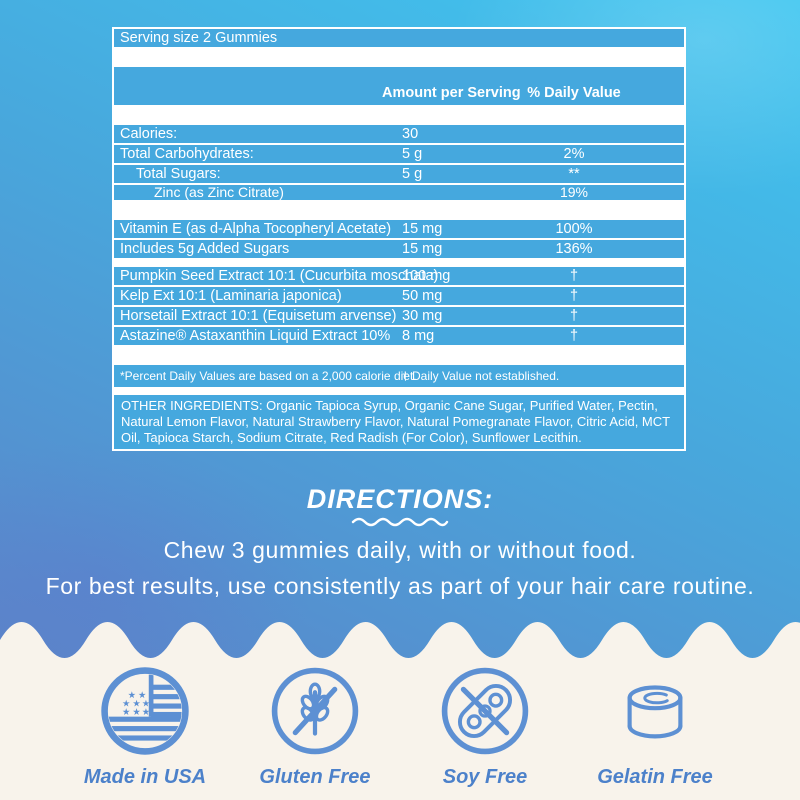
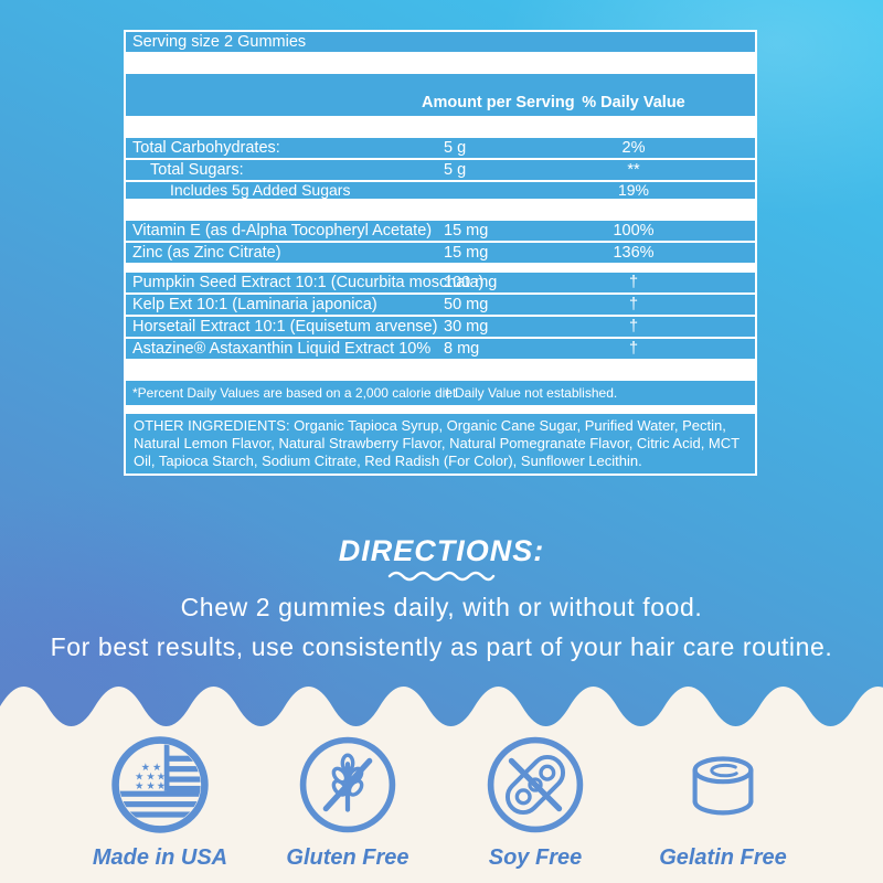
  Serving size 2 Gummies
  Amount per Serving
  % Daily Value
- Calories:
- 30
  Total Carbohydrates:
  5 g
  2%
  Total Sugars:
  5 g
  **
- Zinc (as Zinc Citrate)
+ Includes 5g Added Sugars
  19%
  Vitamin E (as d-Alpha Tocopheryl Acetate)
  15 mg
  100%
- Includes 5g Added Sugars
+ Zinc (as Zinc Citrate)
  15 mg
  136%
  Pumpkin Seed Extract 10:1 (Cucurbita moschata)
  100 mg
  †
  Kelp Ext 10:1 (Laminaria japonica)
  50 mg
  †
  Horsetail Extract 10:1 (Equisetum arvense)
  30 mg
  †
  Astazine® Astaxanthin Liquid Extract 10%
  8 mg
  †
  *Percent Daily Values are based on a 2,000 calorie diet.
  † Daily Value not established.
  OTHER INGREDIENTS: Organic Tapioca Syrup, Organic Cane Sugar, Purified Water, Pectin, Natural Lemon Flavor, Natural Strawberry Flavor, Natural Pomegranate Flavor, Citric Acid, MCT Oil, Tapioca Starch, Sodium Citrate, Red Radish (For Color), Sunflower Lecithin.
  DIRECTIONS:
- Chew 3 gummies daily, with or without food.
+ Chew 2 gummies daily, with or without food.
  For best results, use consistently as part of your hair care routine.
  Made in USA
  Gluten Free
  Soy Free
  Gelatin Free
